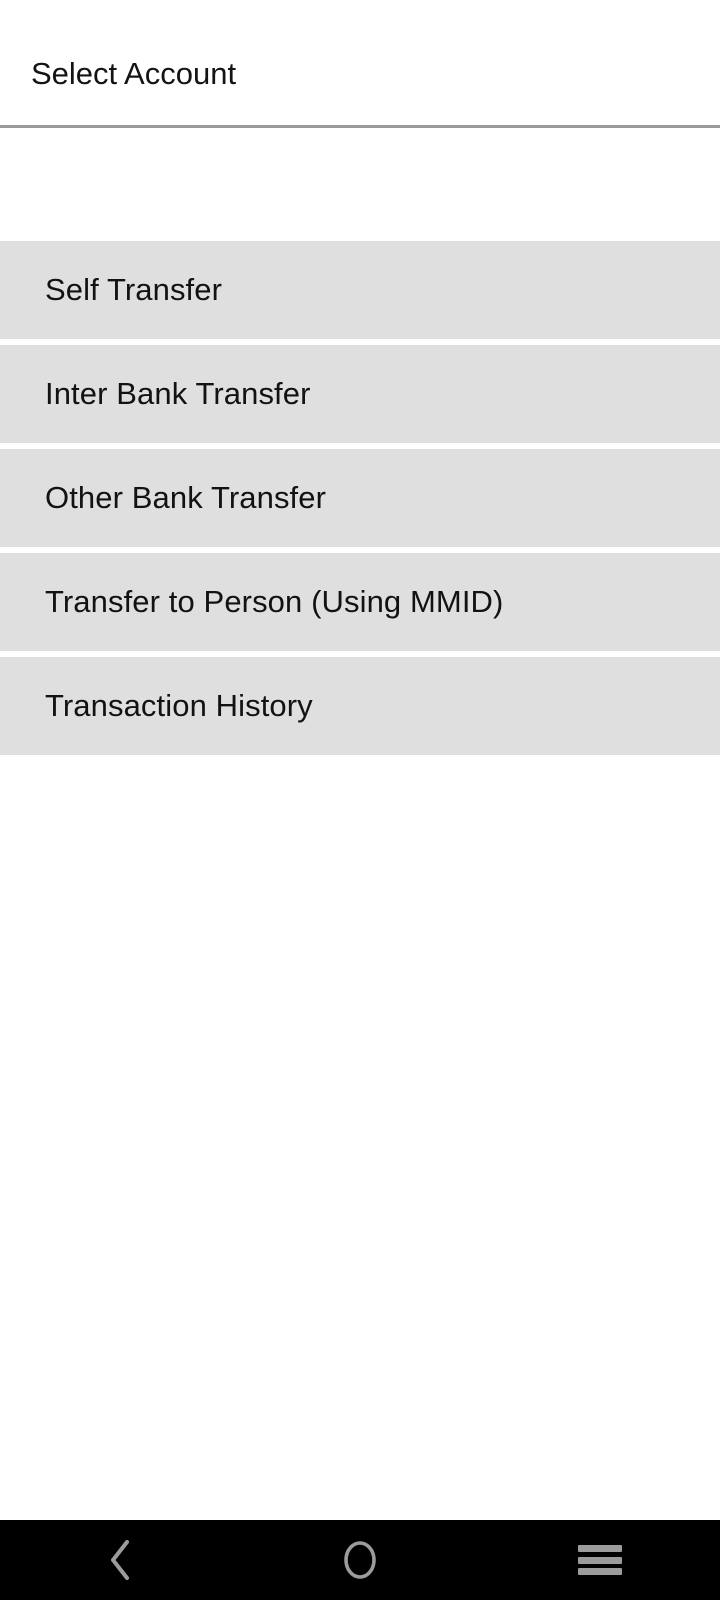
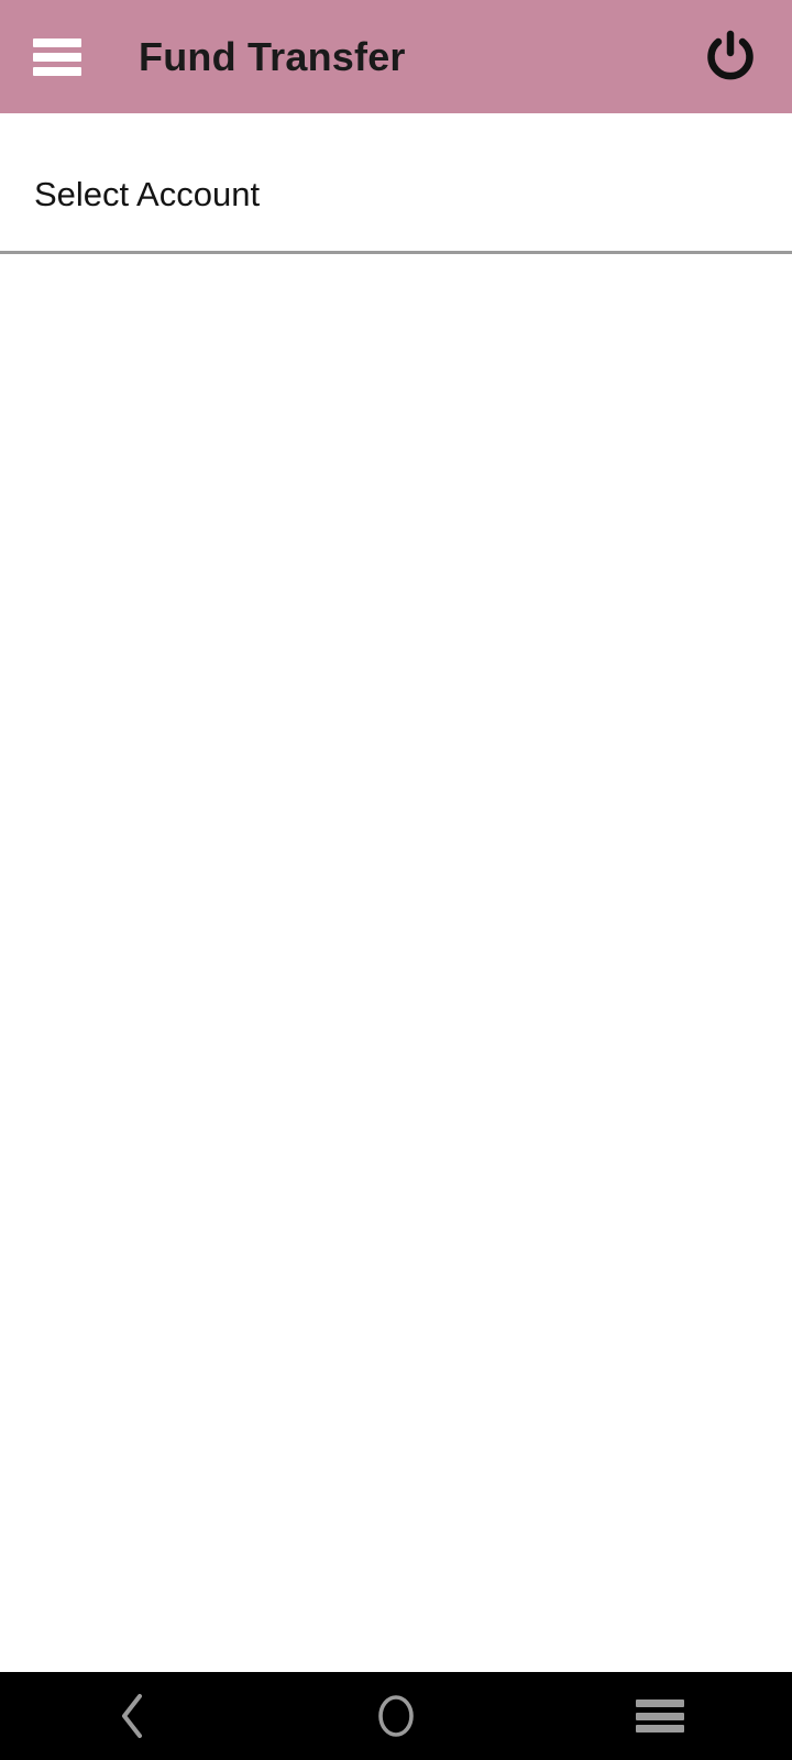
+ Fund Transfer
  Select Account
- Self Transfer
- Inter Bank Transfer
- Other Bank Transfer
- Transfer to Person (Using MMID)
- Transaction History
